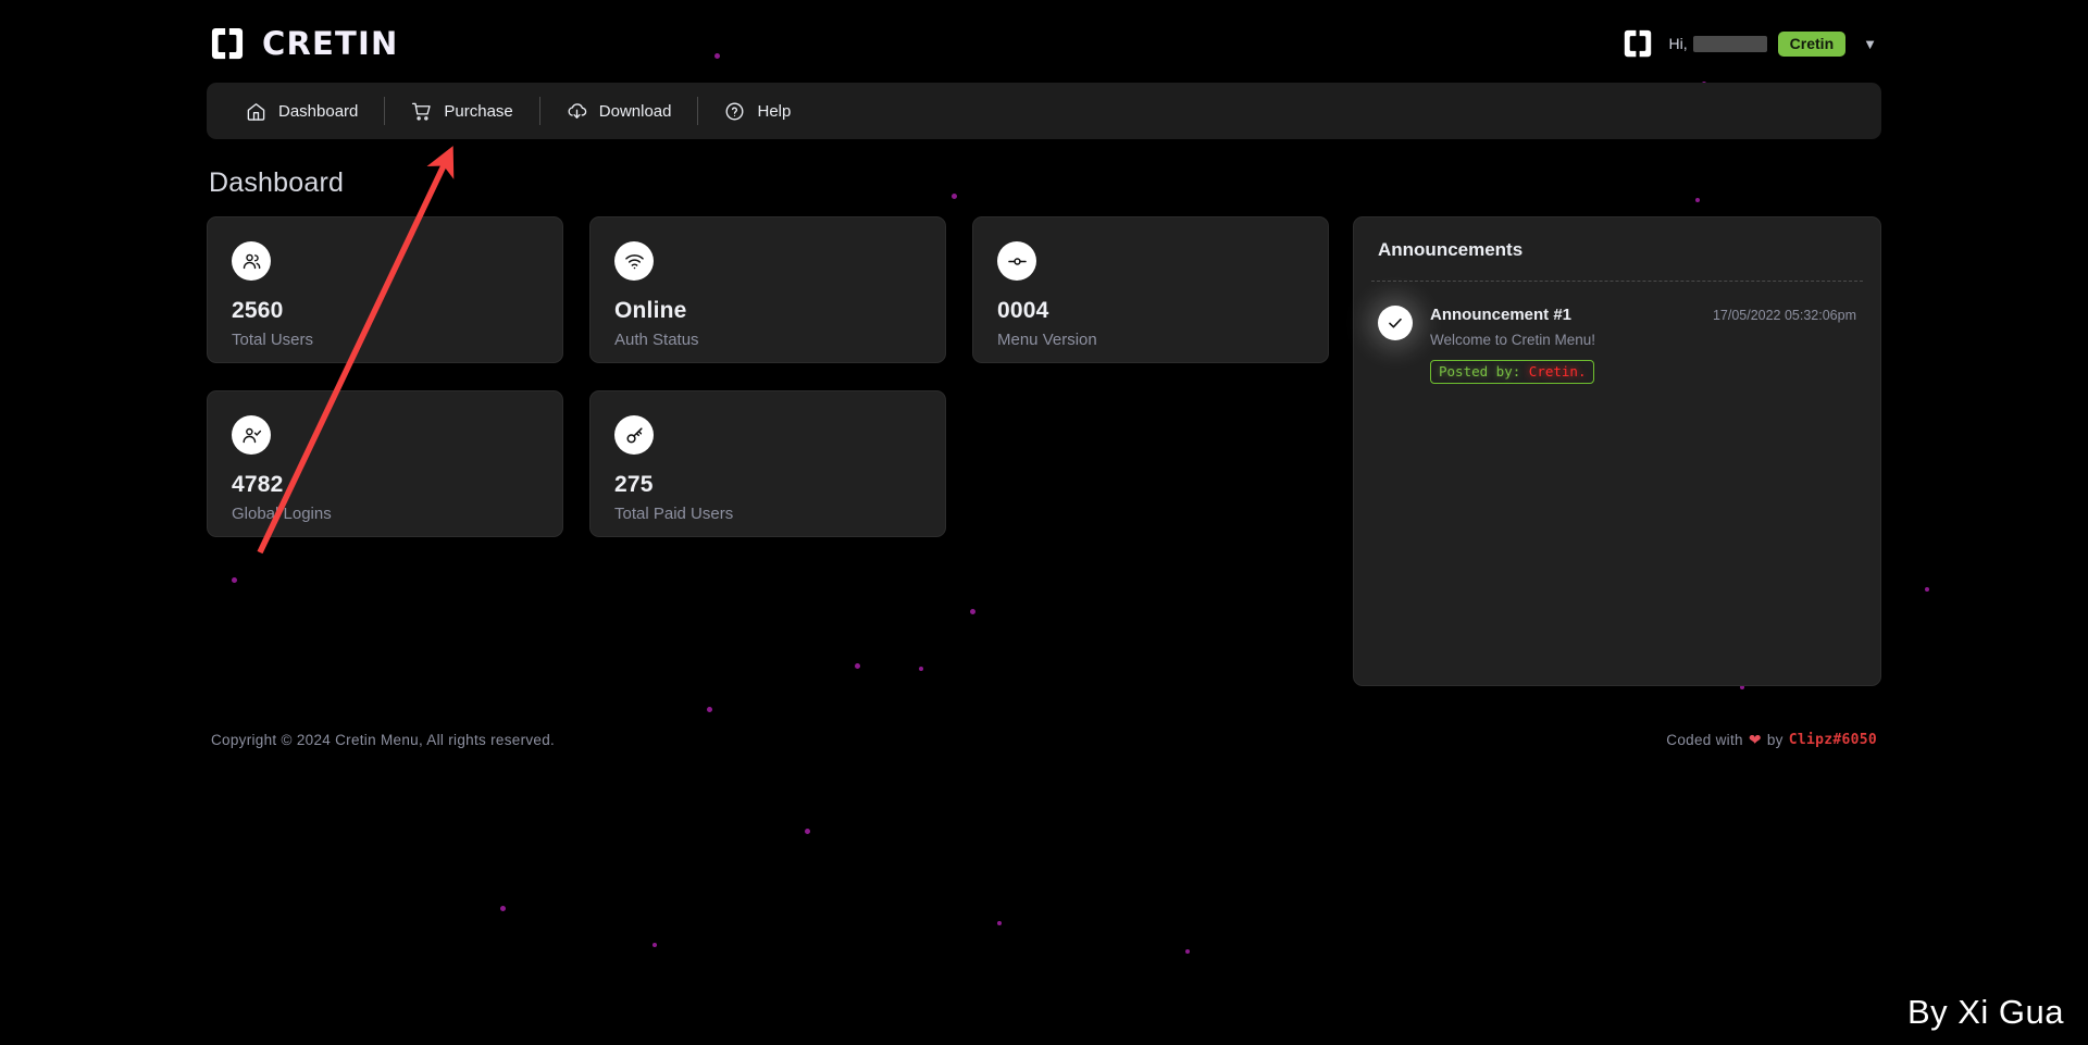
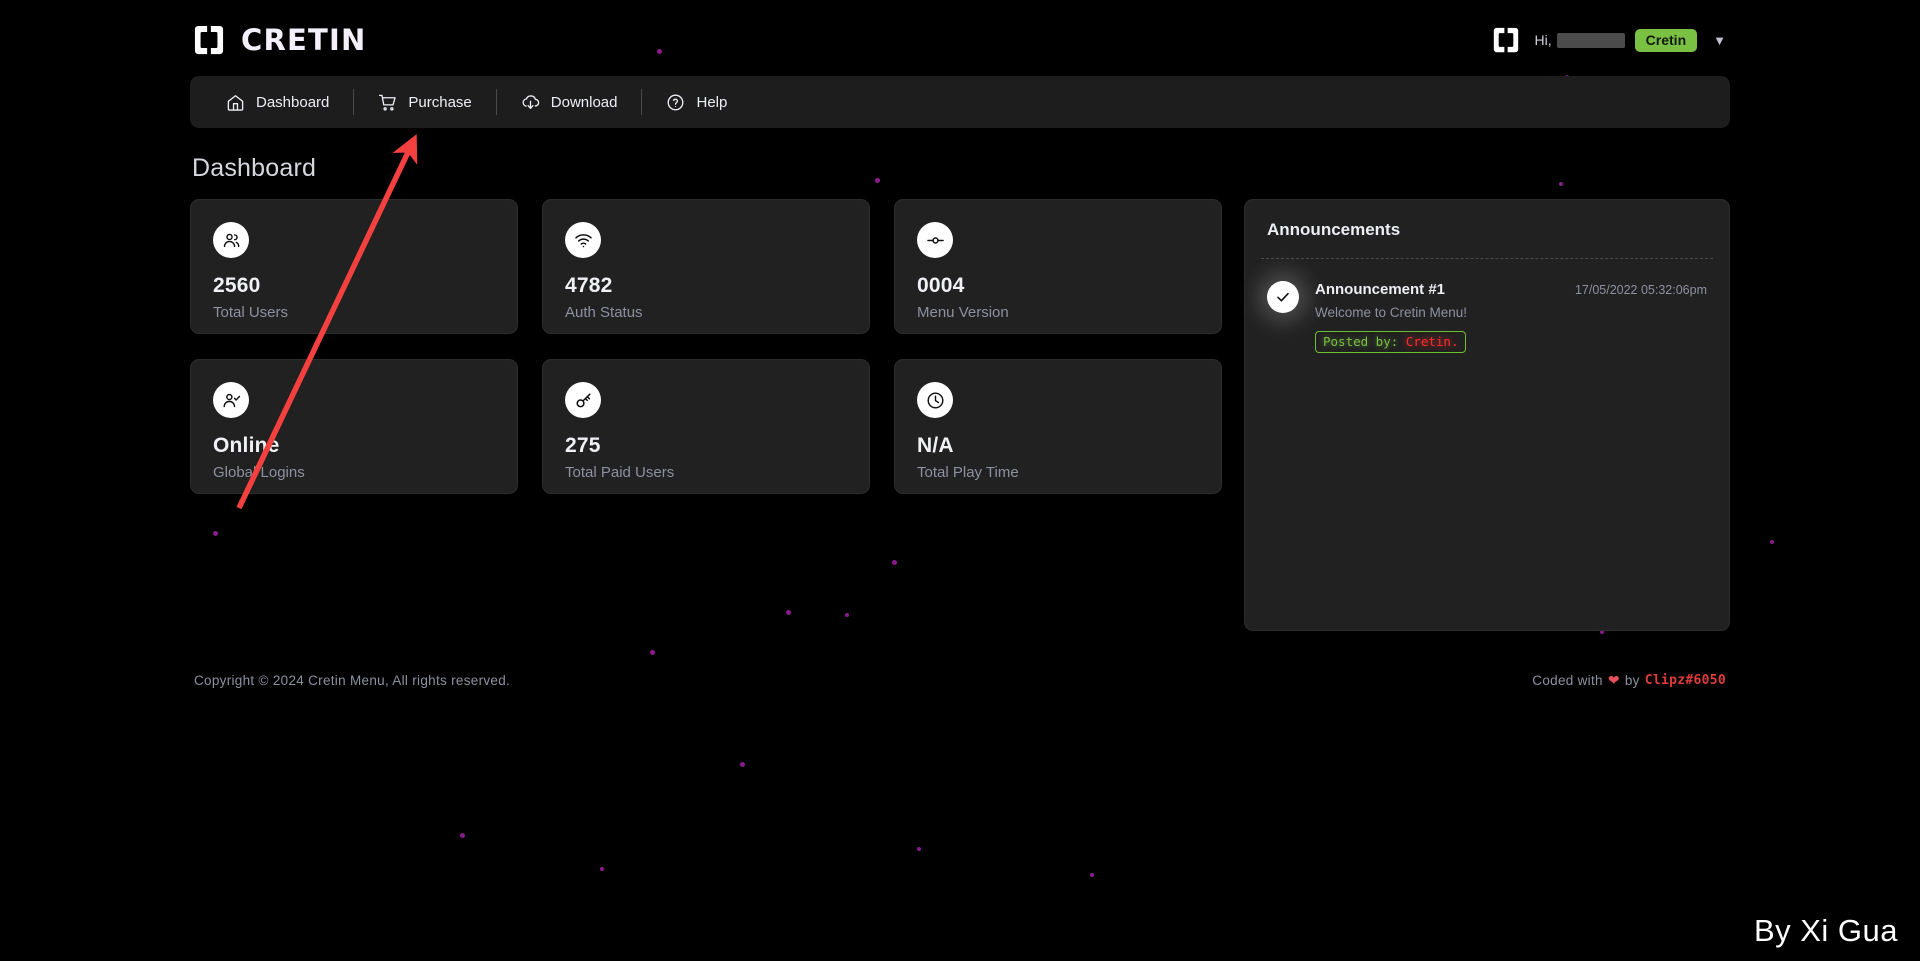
  CRETIN
  Hi,
  Cretin
  ▼
  Dashboard
  Purchase
  Download
  Help
  Dashboard
  2560
  Total Users
- Online
+ 4782
  Auth Status
  0004
  Menu Version
- 4782
+ Online
  Globa Logins
  275
  Total Paid Users
+ N/A
+ Total Play Time
  Announcements
  Announcement #1
  17/05/2022 05:32:06pm
  Welcome to Cretin Menu!
  Posted by: Cretin.
  Copyright © 2024 Cretin Menu, All rights reserved.
  Coded with
  ❤
  by
  Clipz#6050
  By Xi Gua
